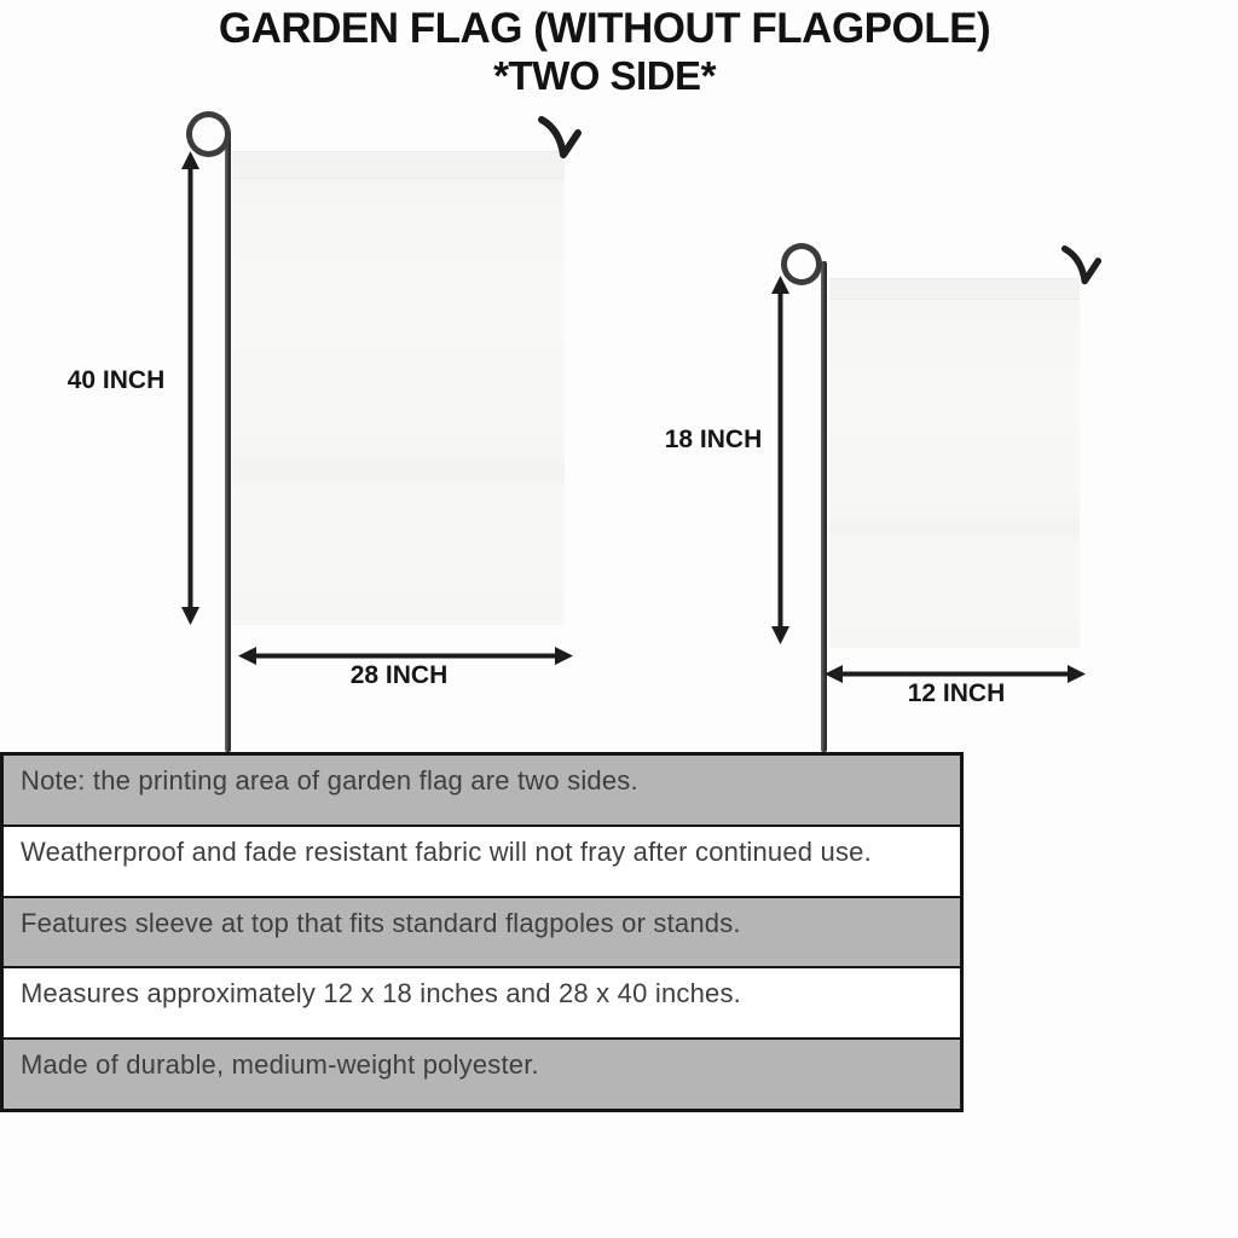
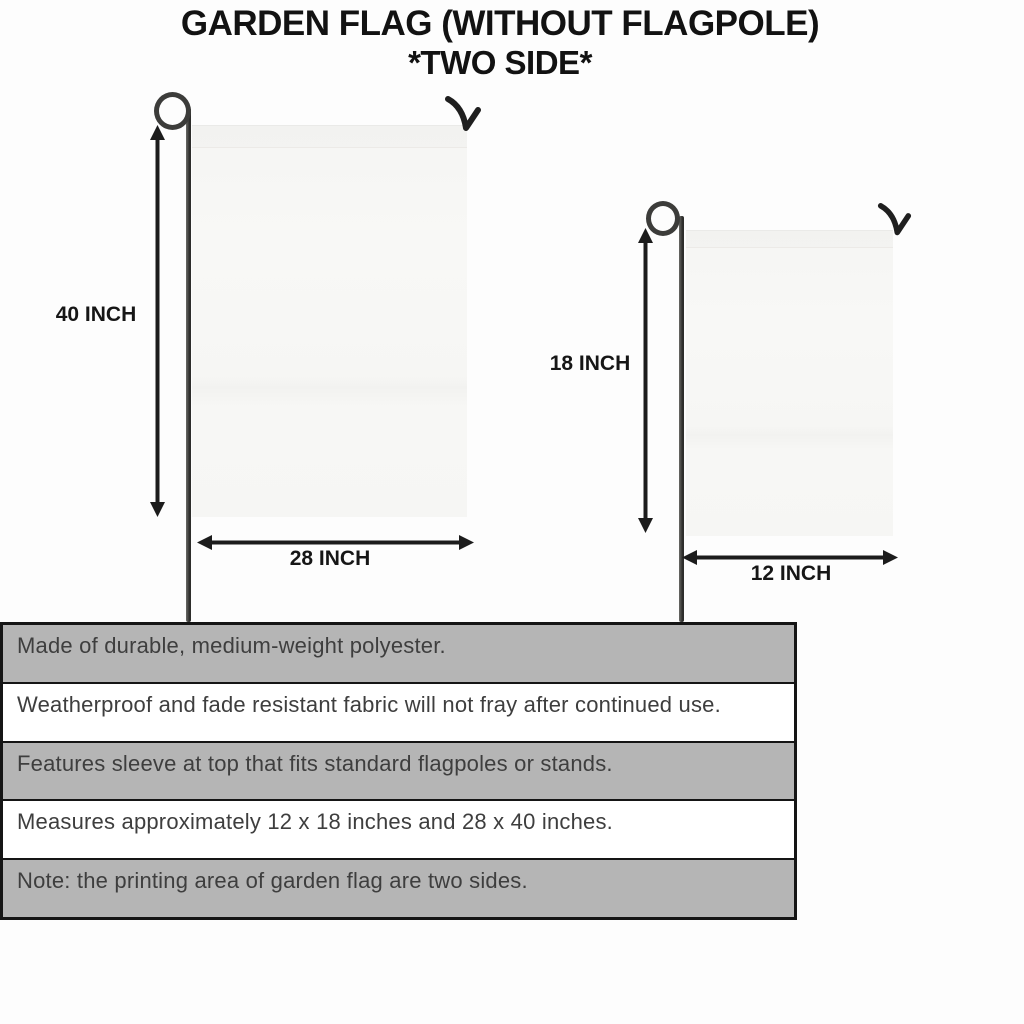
  GARDEN FLAG (WITHOUT FLAGPOLE)
  *TWO SIDE*
  40 INCH
  28 INCH
  18 INCH
  12 INCH
- Note: the printing area of garden flag are two sides.
+ Made of durable, medium-weight polyester.
  Weatherproof and fade resistant fabric will not fray after continued use.
  Features sleeve at top that fits standard flagpoles or stands.
  Measures approximately 12 x 18 inches and 28 x 40 inches.
- Made of durable, medium-weight polyester.
+ Note: the printing area of garden flag are two sides.
